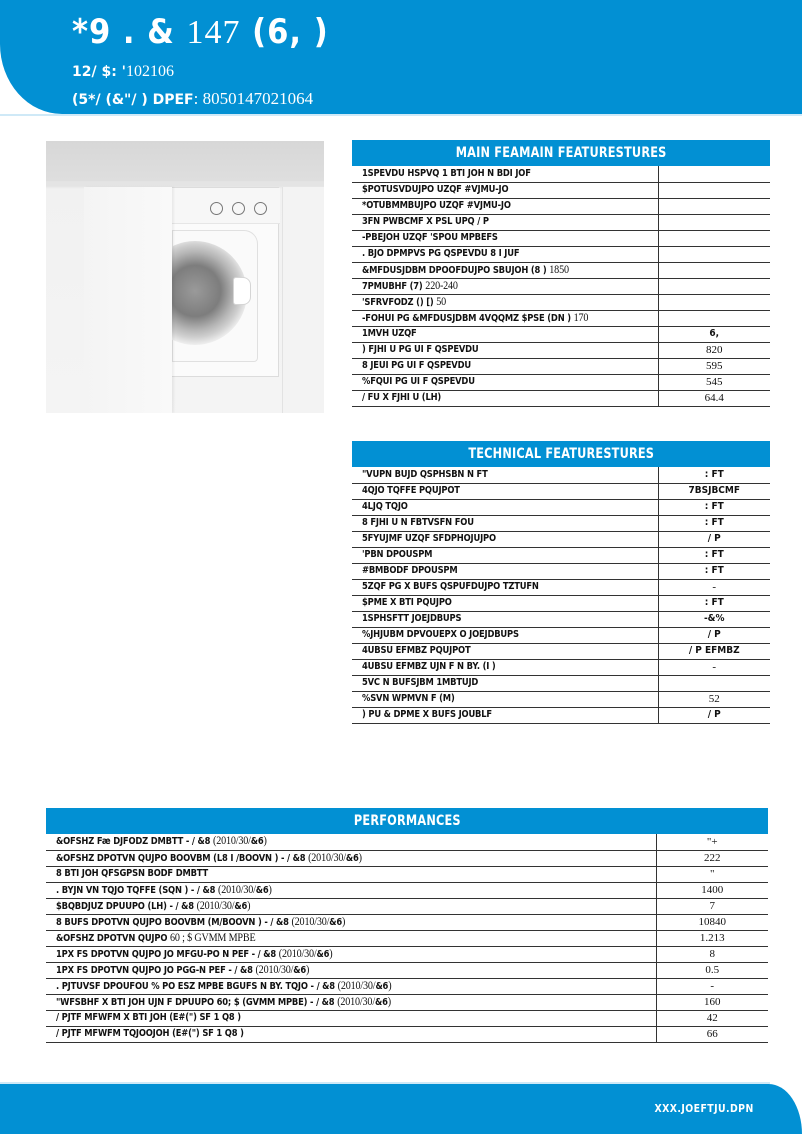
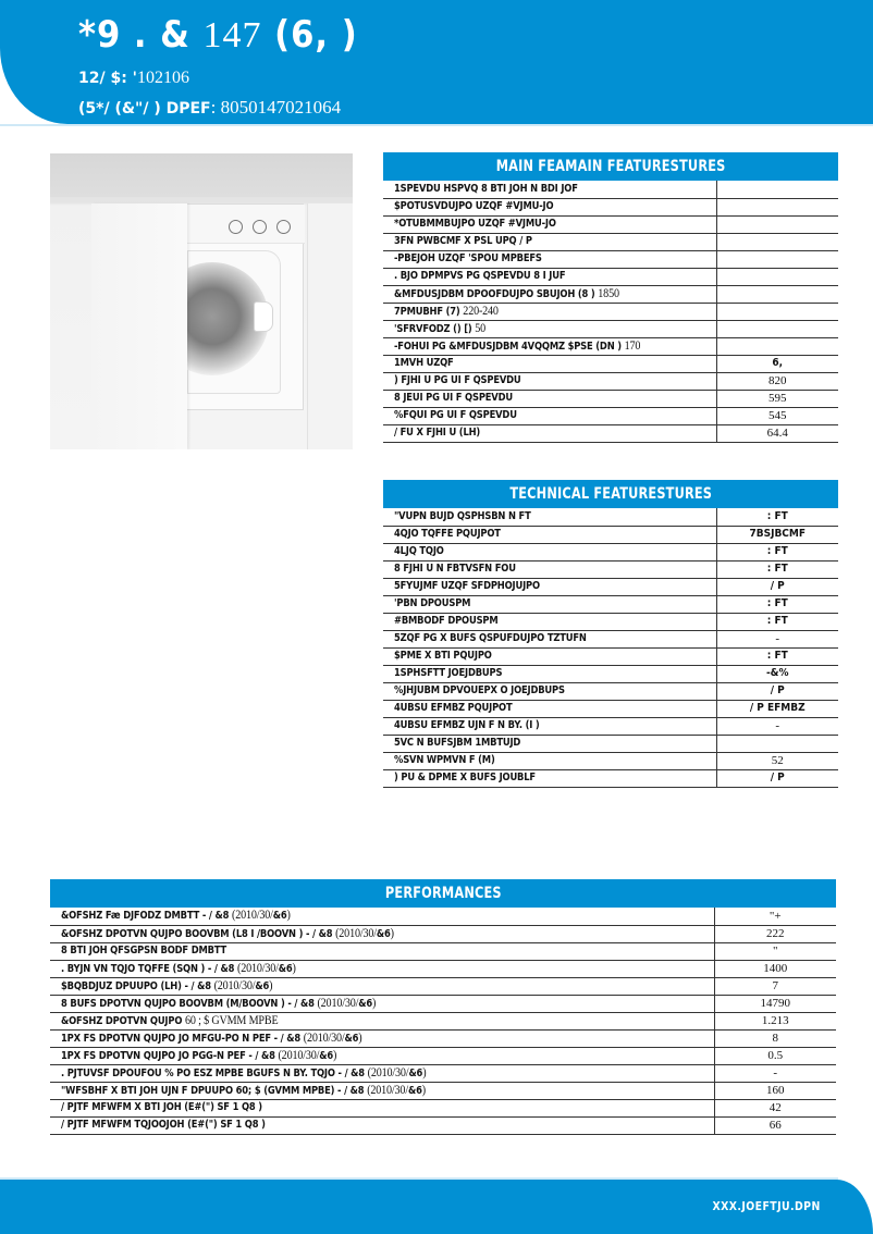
  *9 . & 147 (6, )
  12/ $: '102106
  (5*/ (&"/ ) DPEF: 8050147021064
  MAIN FEAMAIN FEATURESTURES
- 1SPEVDU HSPVQ 1 BTI JOH N BDI JOF
+ 1SPEVDU HSPVQ 8 BTI JOH N BDI JOF
  $POTUSVDUJPO UZQF #VJMU-JO
  *OTUBMMBUJPO UZQF #VJMU-JO
  3FN PWBCMF X PSL UPQ / P
  -PBEJOH UZQF 'SPOU MPBEFS
  . BJO DPMPVS PG QSPEVDU 8 I JUF
  &MFDUSJDBM DPOOFDUJPO SBUJOH (8 ) 1850
  7PMUBHF (7) 220-240
  'SFRVFODZ () [) 50
  -FOHUI PG &MFDUSJDBM 4VQQMZ $PSE (DN ) 170
  1MVH UZQF	6,
  ) FJHI U PG UI F QSPEVDU	820
  8 JEUI PG UI F QSPEVDU	595
  %FQUI PG UI F QSPEVDU	545
  / FU X FJHI U (LH)	64.4
  TECHNICAL FEATURESTURES
  "VUPN BUJD QSPHSBN N FT	: FT
  4QJO TQFFE PQUJPOT	7BSJBCMF
  4LJQ TQJO	: FT
  8 FJHI U N FBTVSFN FOU	: FT
  5FYUJMF UZQF SFDPHOJUJPO	/ P
  'PBN DPOUSPM	: FT
  #BMBODF DPOUSPM	: FT
  5ZQF PG X BUFS QSPUFDUJPO TZTUFN	-
  $PME X BTI PQUJPO	: FT
  1SPHSFTT JOEJDBUPS	-&%
  %JHJUBM DPVOUEPX O JOEJDBUPS	/ P
  4UBSU EFMBZ PQUJPOT	/ P EFMBZ
  4UBSU EFMBZ UJN F N BY. (I )	-
  5VC N BUFSJBM 1MBTUJD
  %SVN WPMVN F (M)	52
  ) PU & DPME X BUFS JOUBLF	/ P
  PERFORMANCES
  &OFSHZ Fæ DJFODZ DMBTT - / &8 (2010/30/&6)	"+
  &OFSHZ DPOTVN QUJPO BOOVBM (L8 I /BOOVN ) - / &8 (2010/30/&6)	222
  8 BTI JOH QFSGPSN BODF DMBTT	"
  . BYJN VN TQJO TQFFE (SQN ) - / &8 (2010/30/&6)	1400
  $BQBDJUZ DPUUPO (LH) - / &8 (2010/30/&6)	7
- 8 BUFS DPOTVN QUJPO BOOVBM (M/BOOVN ) - / &8 (2010/30/&6)	10840
+ 8 BUFS DPOTVN QUJPO BOOVBM (M/BOOVN ) - / &8 (2010/30/&6)	14790
  &OFSHZ DPOTVN QUJPO 60 ; $ GVMM MPBE	1.213
  1PX FS DPOTVN QUJPO JO MFGU-PO N PEF - / &8 (2010/30/&6)	8
  1PX FS DPOTVN QUJPO JO PGG-N PEF - / &8 (2010/30/&6)	0.5
  . PJTUVSF DPOUFOU % PO ESZ MPBE BGUFS N BY. TQJO - / &8 (2010/30/&6)	-
  "WFSBHF X BTI JOH UJN F DPUUPO 60; $ (GVMM MPBE) - / &8 (2010/30/&6)	160
  / PJTF MFWFM X BTI JOH (E#(") SF 1 Q8 )	42
  / PJTF MFWFM TQJOOJOH (E#(") SF 1 Q8 )	66
  XXX.JOEFTJU.DPN
